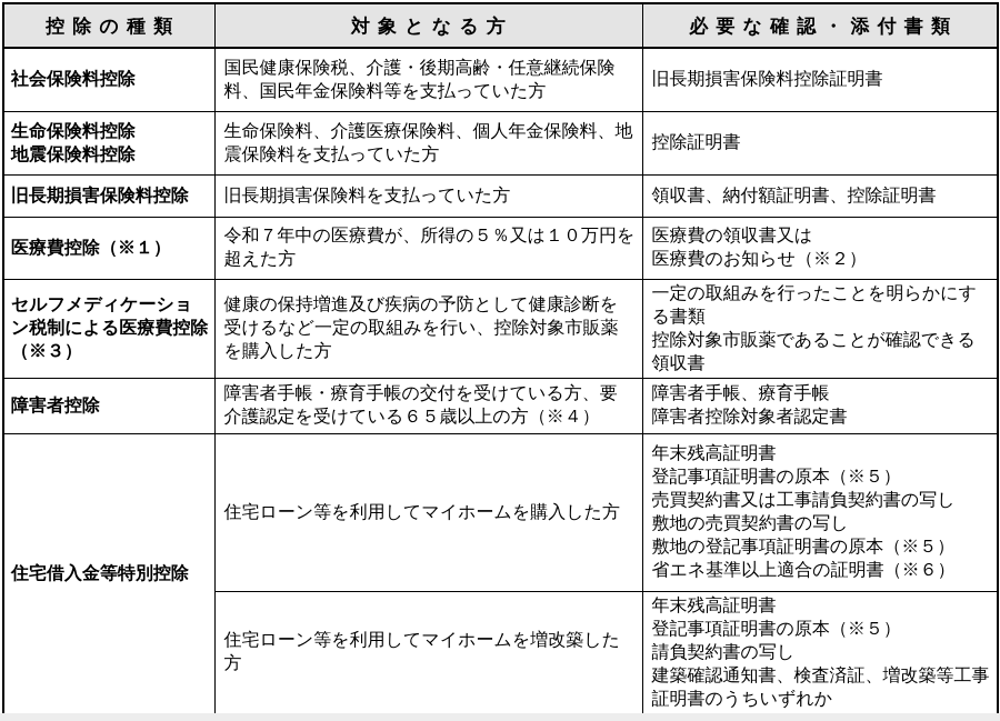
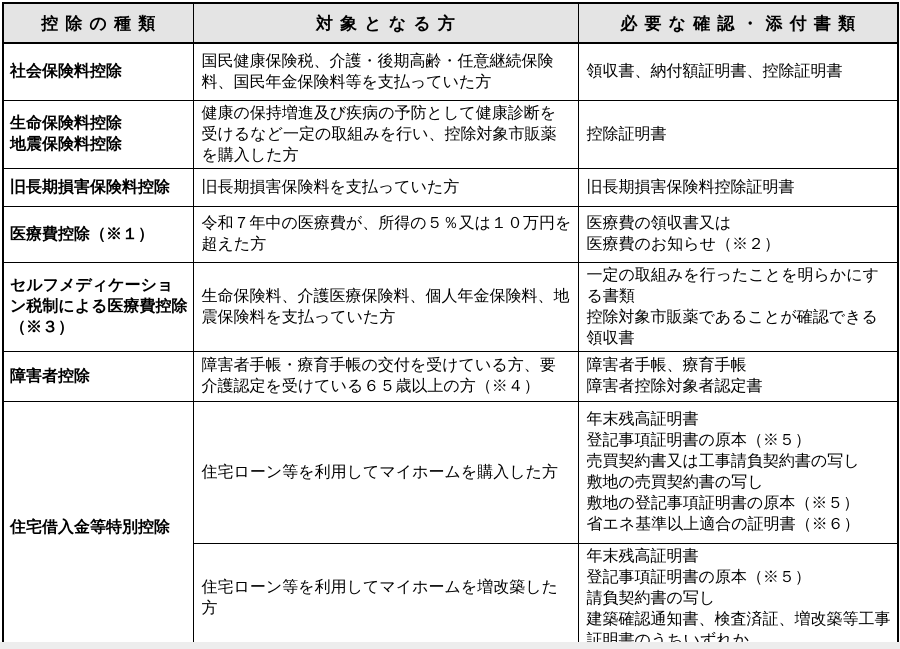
  控除の種類	対象となる方	必要な確認・添付書類
- 社会保険料控除	国民健康保険税、介護・後期高齢・任意継続保険料、国民年金保険料等を支払っていた方	旧長期損害保険料控除証明書
+ 社会保険料控除	国民健康保険税、介護・後期高齢・任意継続保険料、国民年金保険料等を支払っていた方	領収書、納付額証明書、控除証明書
- 生命保険料控除 地震保険料控除	生命保険料、介護医療保険料、個人年金保険料、地震保険料を支払っていた方	控除証明書
+ 生命保険料控除 地震保険料控除	健康の保持増進及び疾病の予防として健康診断を受けるなど一定の取組みを行い、控除対象市販薬を購入した方	控除証明書
- 旧長期損害保険料控除	旧長期損害保険料を支払っていた方	領収書、納付額証明書、控除証明書
+ 旧長期損害保険料控除	旧長期損害保険料を支払っていた方	旧長期損害保険料控除証明書
  医療費控除（※１）	令和７年中の医療費が、所得の５％又は１０万円を超えた方	医療費の領収書又は 医療費のお知らせ（※２）
- セルフメディケーション税制による医療費控除（※３）	健康の保持増進及び疾病の予防として健康診断を受けるなど一定の取組みを行い、控除対象市販薬を購入した方	一定の取組みを行ったことを明らかにする書類 控除対象市販薬であることが確認できる領収書
+ セルフメディケーション税制による医療費控除（※３）	生命保険料、介護医療保険料、個人年金保険料、地震保険料を支払っていた方	一定の取組みを行ったことを明らかにする書類 控除対象市販薬であることが確認できる領収書
  障害者控除	障害者手帳・療育手帳の交付を受けている方、要介護認定を受けている６５歳以上の方（※４）	障害者手帳、療育手帳 障害者控除対象者認定書
  住宅借入金等特別控除	住宅ローン等を利用してマイホームを購入した方	年末残高証明書 登記事項証明書の原本（※５） 売買契約書又は工事請負契約書の写し 敷地の売買契約書の写し 敷地の登記事項証明書の原本（※５） 省エネ基準以上適合の証明書（※６）
  住宅ローン等を利用してマイホームを増改築した方	年末残高証明書 登記事項証明書の原本（※５） 請負契約書の写し 建築確認通知書、検査済証、増改築等工事証明書のうちいずれか
